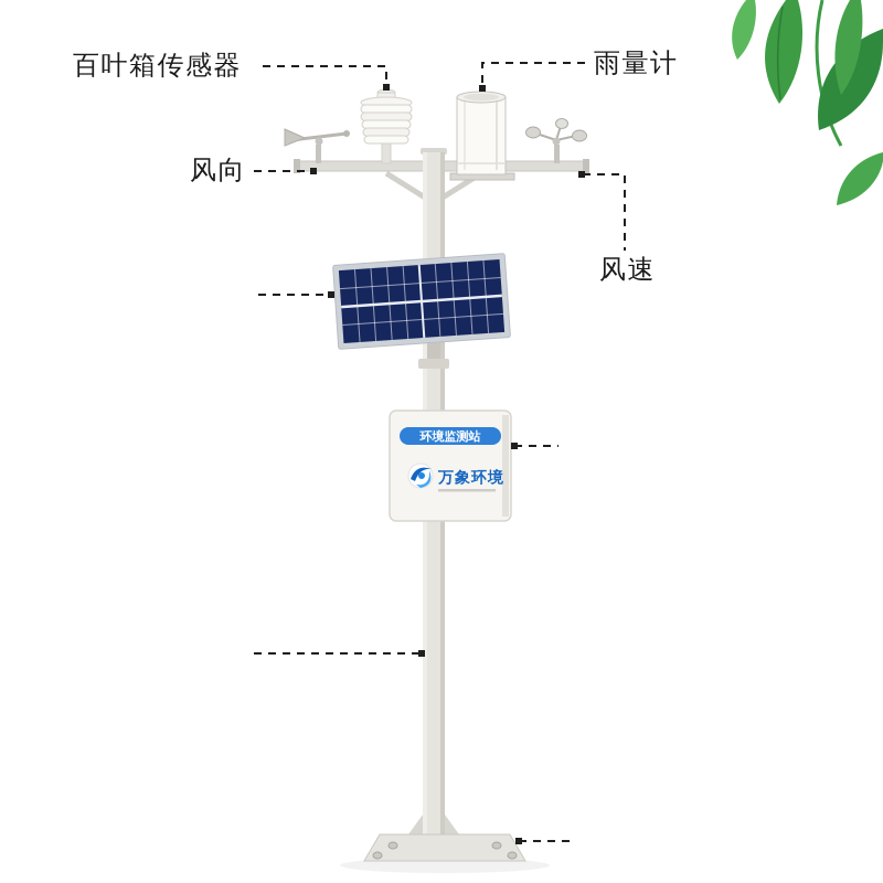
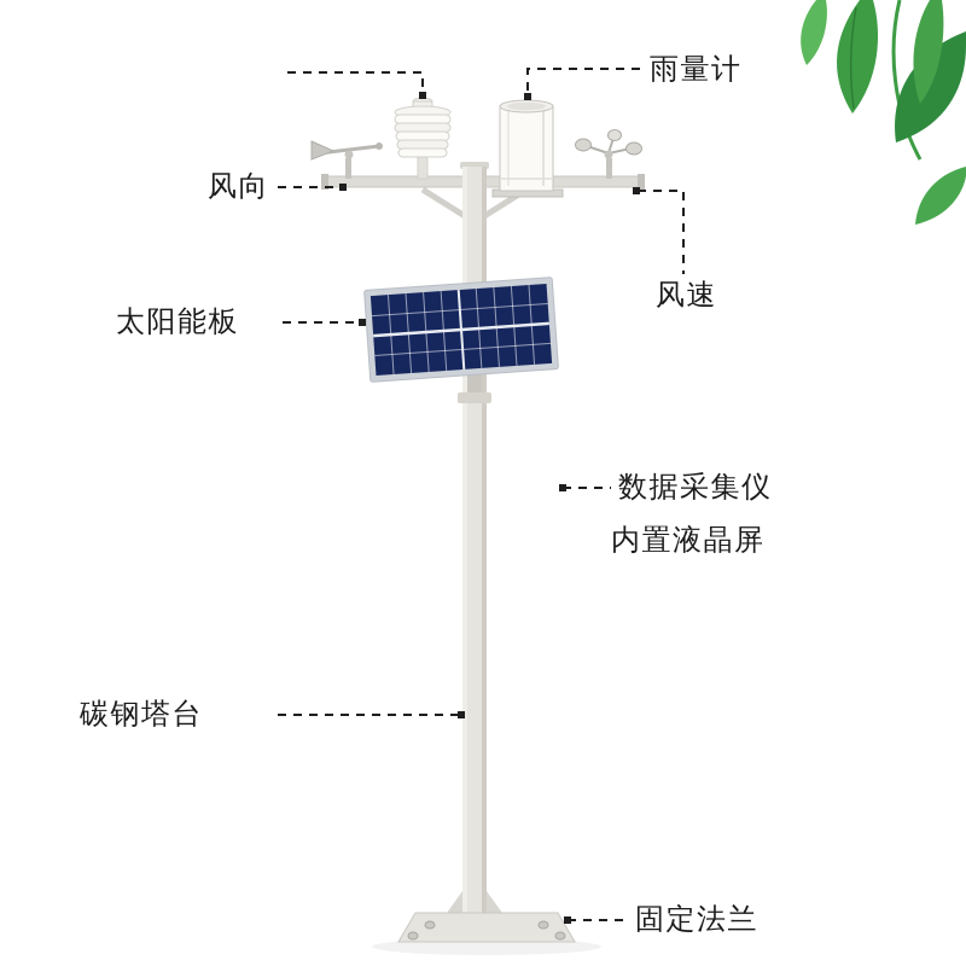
- 环境监测站
- 万象环境
- 百叶箱传感器
  雨量计
  风向
  风速
+ 太阳能板
+ 数据采集仪
+ 内置液晶屏
+ 碳钢塔台
+ 固定法兰
